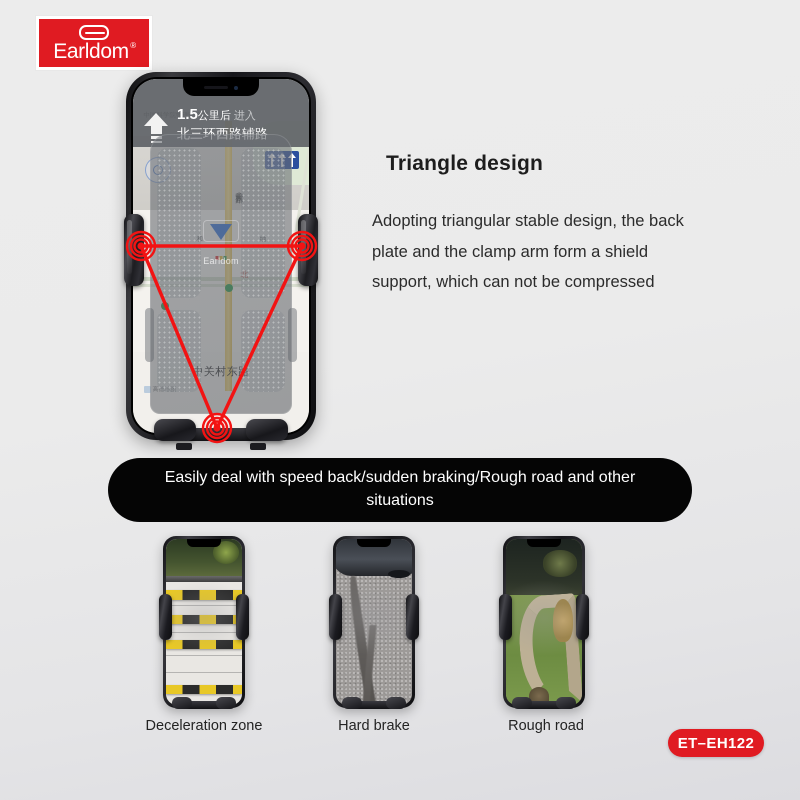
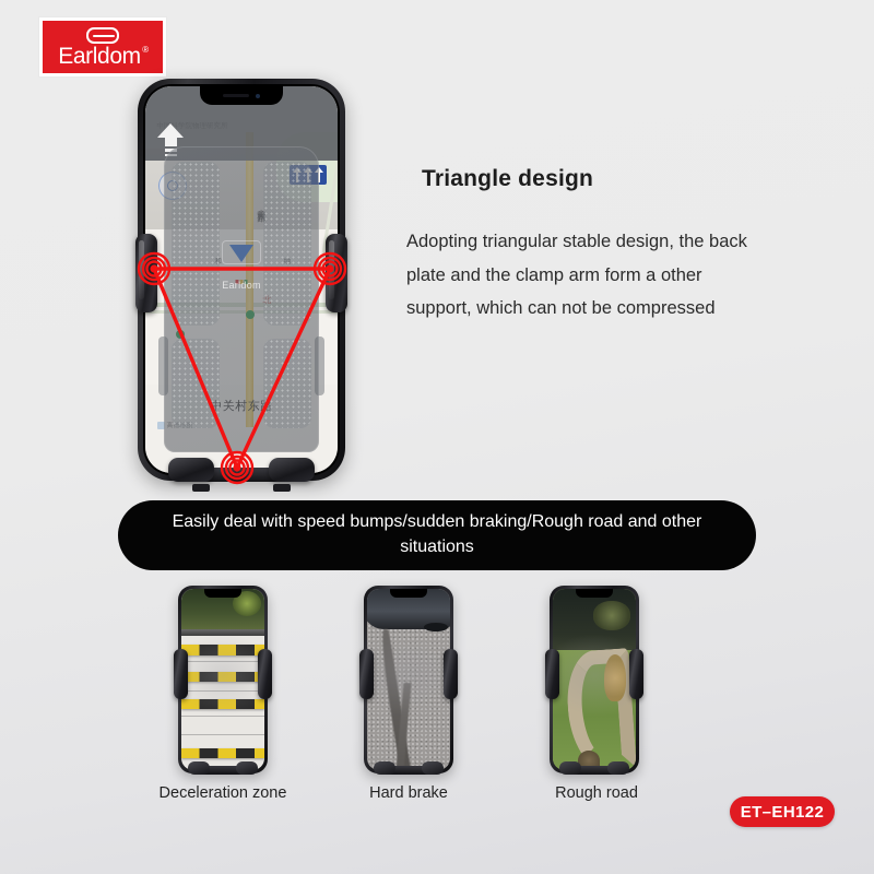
  Earldom
  ®
- 1.5公里后 进入
  Earldom
  Triangle design
- Adopting triangular stable design, the back plate and the clamp arm form a shield support, which can not be compressed
+ Adopting triangular stable design, the back plate and the clamp arm form a other support, which can not be compressed
- Easily deal with speed back/sudden braking/Rough road and other situations
+ Easily deal with speed bumps/sudden braking/Rough road and other situations
  Deceleration zone
  Hard brake
  Rough road
  ET–EH122
